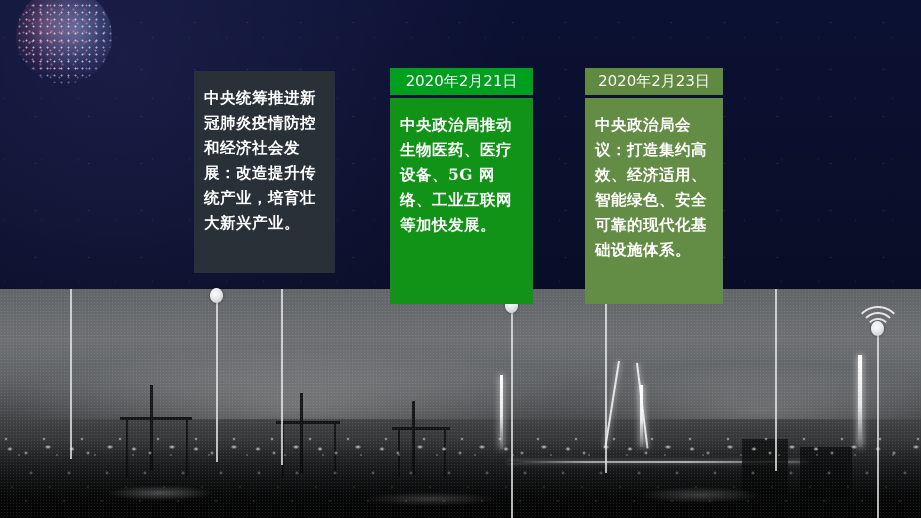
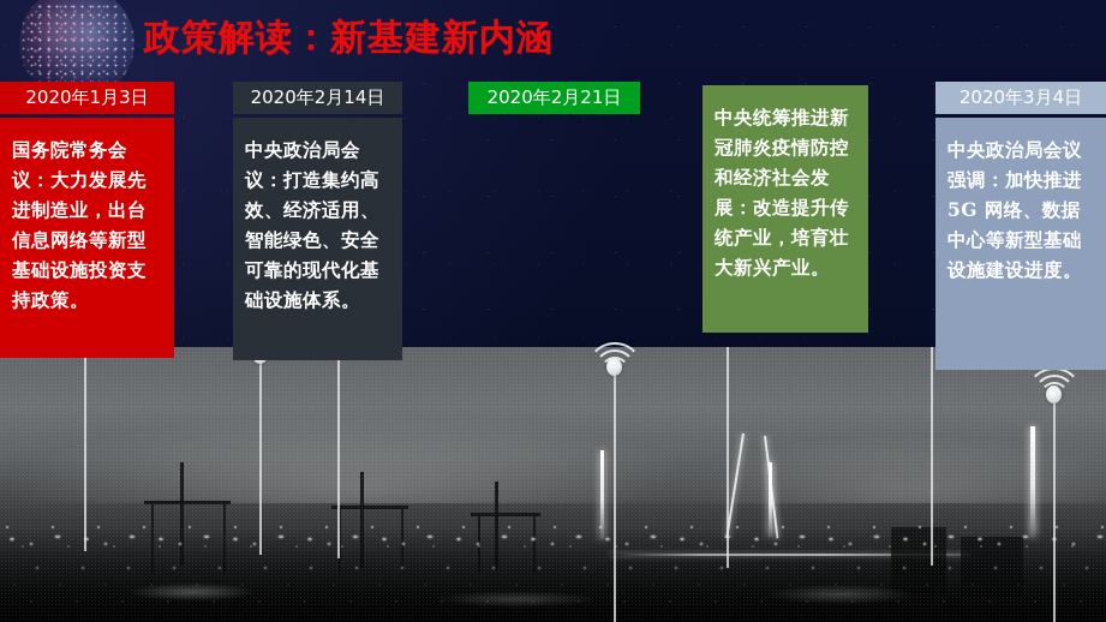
+ 政策解读：新基建新内涵
+ 2020年1月3日
+ 国务院常务会议：大力发展先进制造业，出台信息网络等新型基础设施投资支持政策。
+ 2020年2月14日
- 中央统筹推进新冠肺炎疫情防控和经济社会发展：改造提升传统产业，培育壮大新兴产业。
+ 中央政治局会议：打造集约高效、经济适用、智能绿色、安全可靠的现代化基础设施体系。
  2020年2月21日
- 中央政治局推动生物医药、医疗设备、5G 网络、工业互联网等加快发展。
- 2020年2月23日
- 中央政治局会议：打造集约高效、经济适用、智能绿色、安全可靠的现代化基础设施体系。
+ 中央统筹推进新冠肺炎疫情防控和经济社会发展：改造提升传统产业，培育壮大新兴产业。
+ 2020年3月4日
+ 中央政治局会议强调：加快推进5G 网络、数据中心等新型基础设施建设进度。
